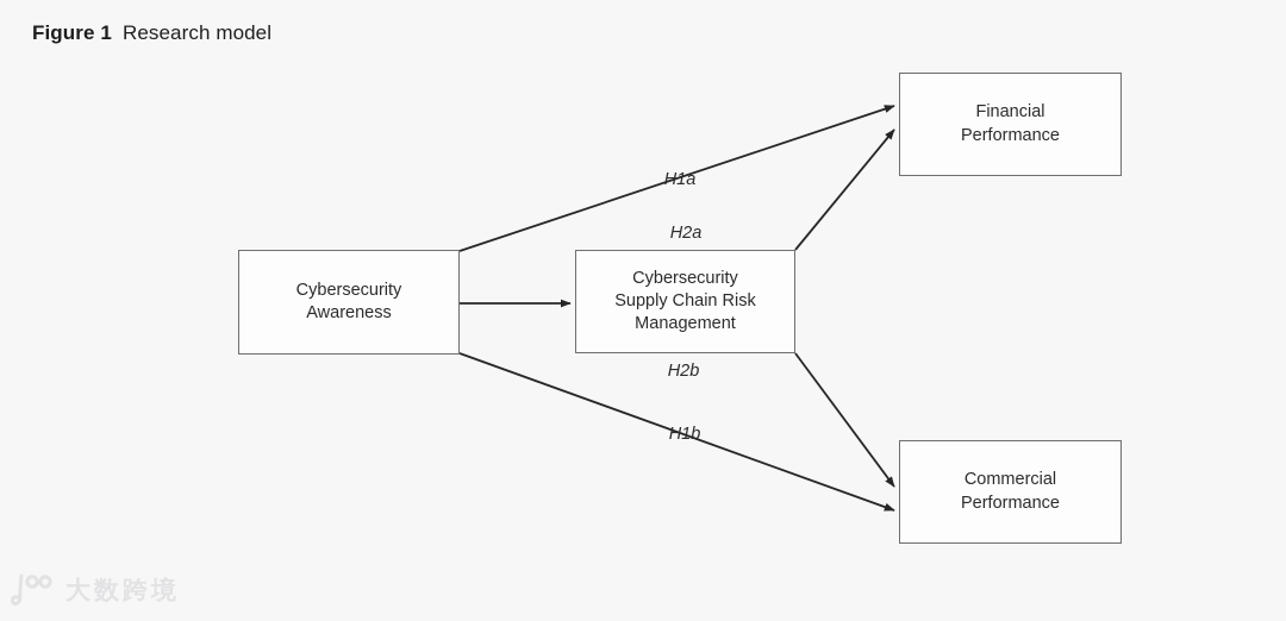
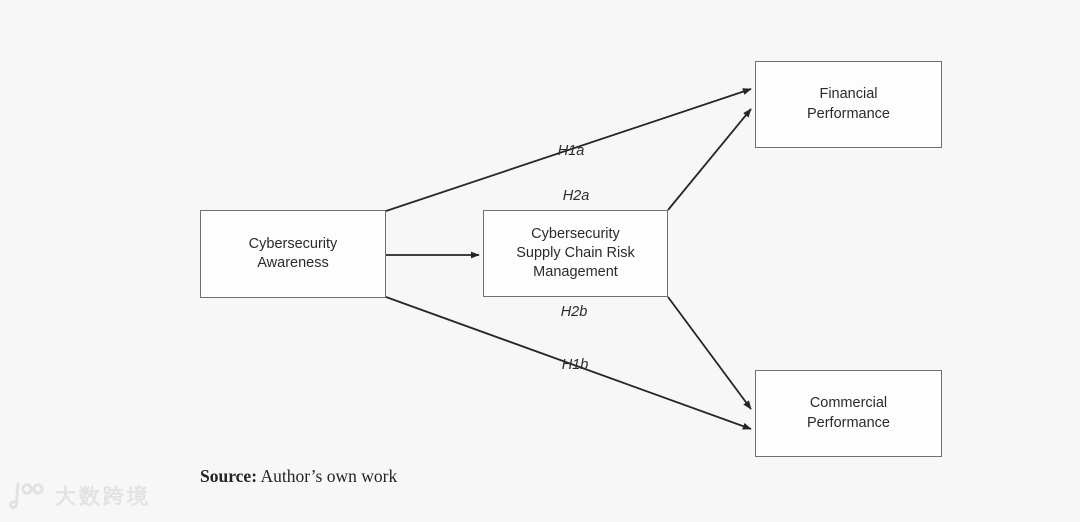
- Figure 1 Research model
  Cybersecurity
  Awareness
  Cybersecurity
  Supply Chain Risk
  Management
  Financial
  Performance
  Commercial
  Performance
  H1a
  H2a
  H2b
  H1b
+ Source: Author’s own work
